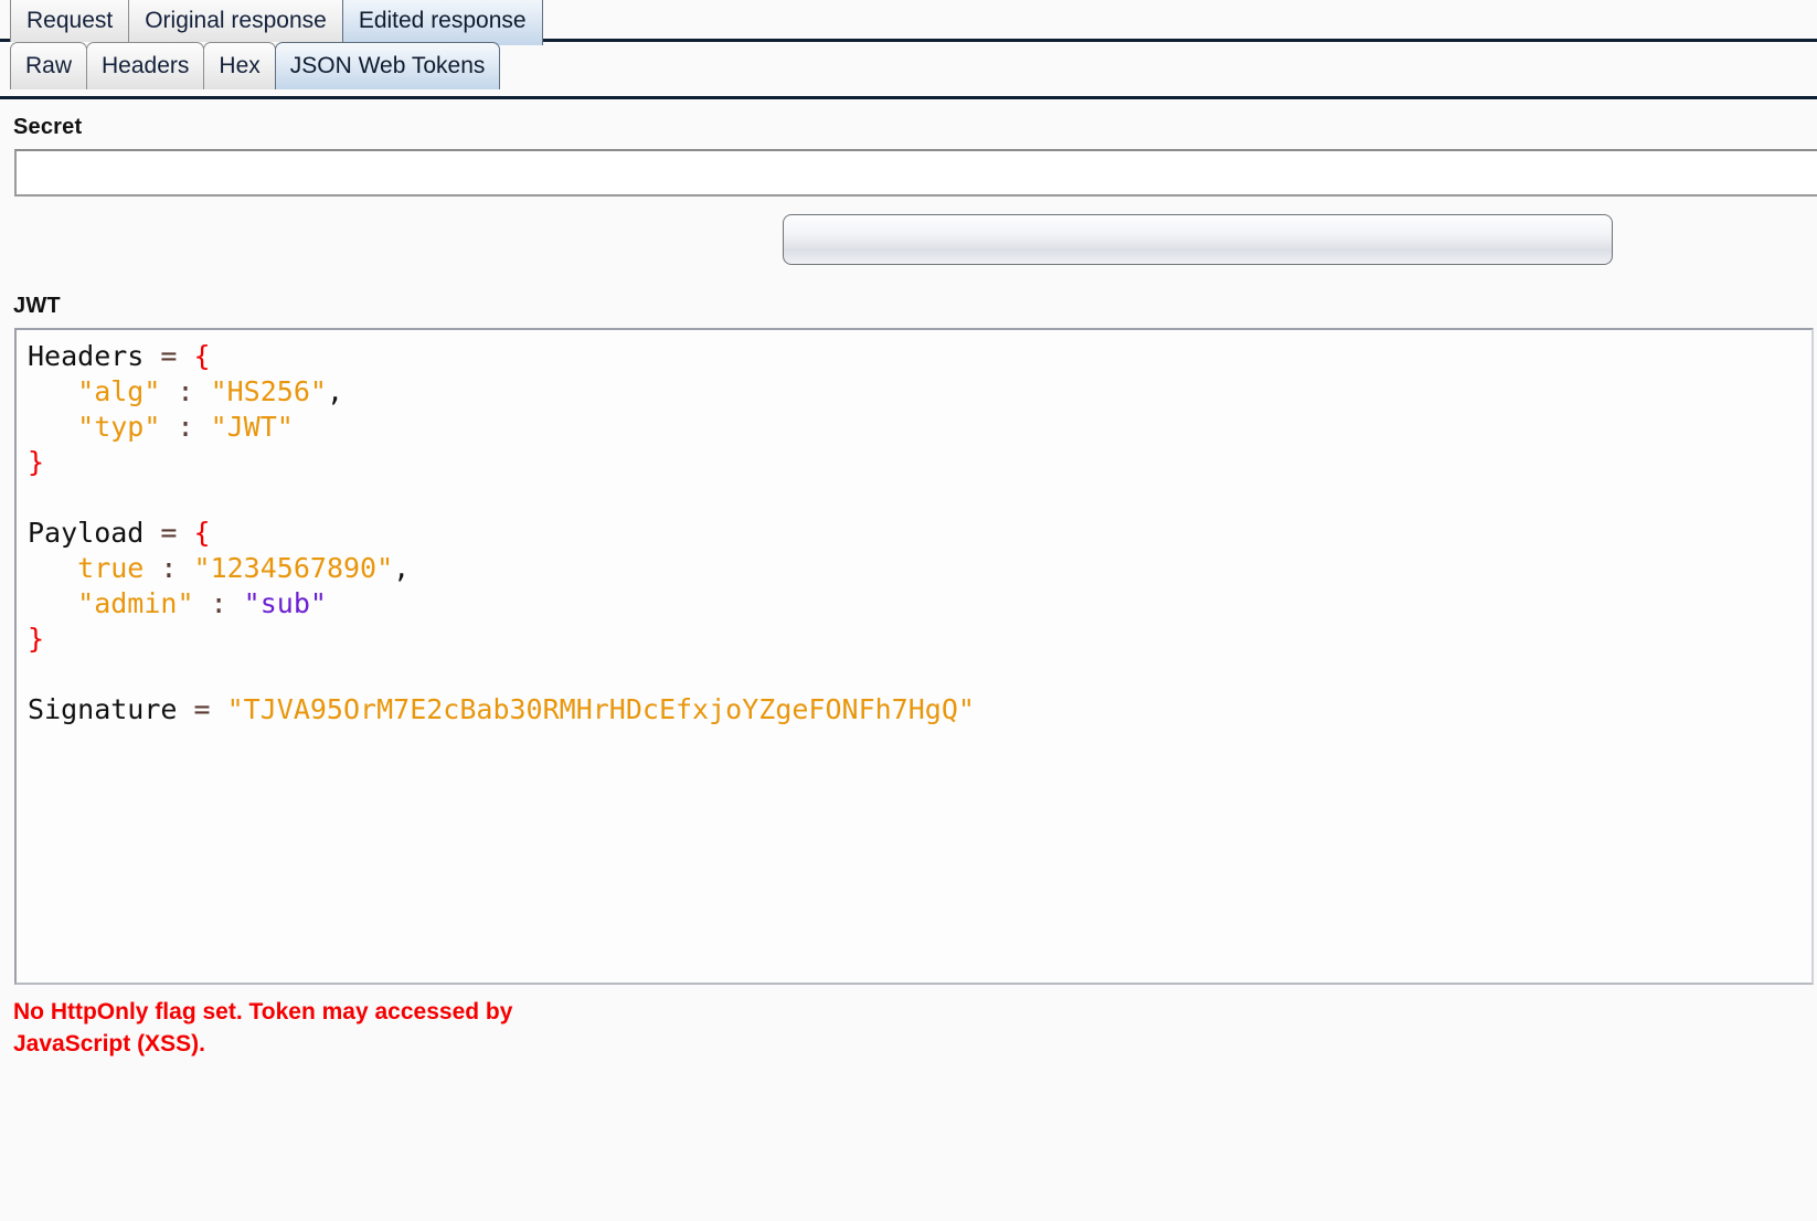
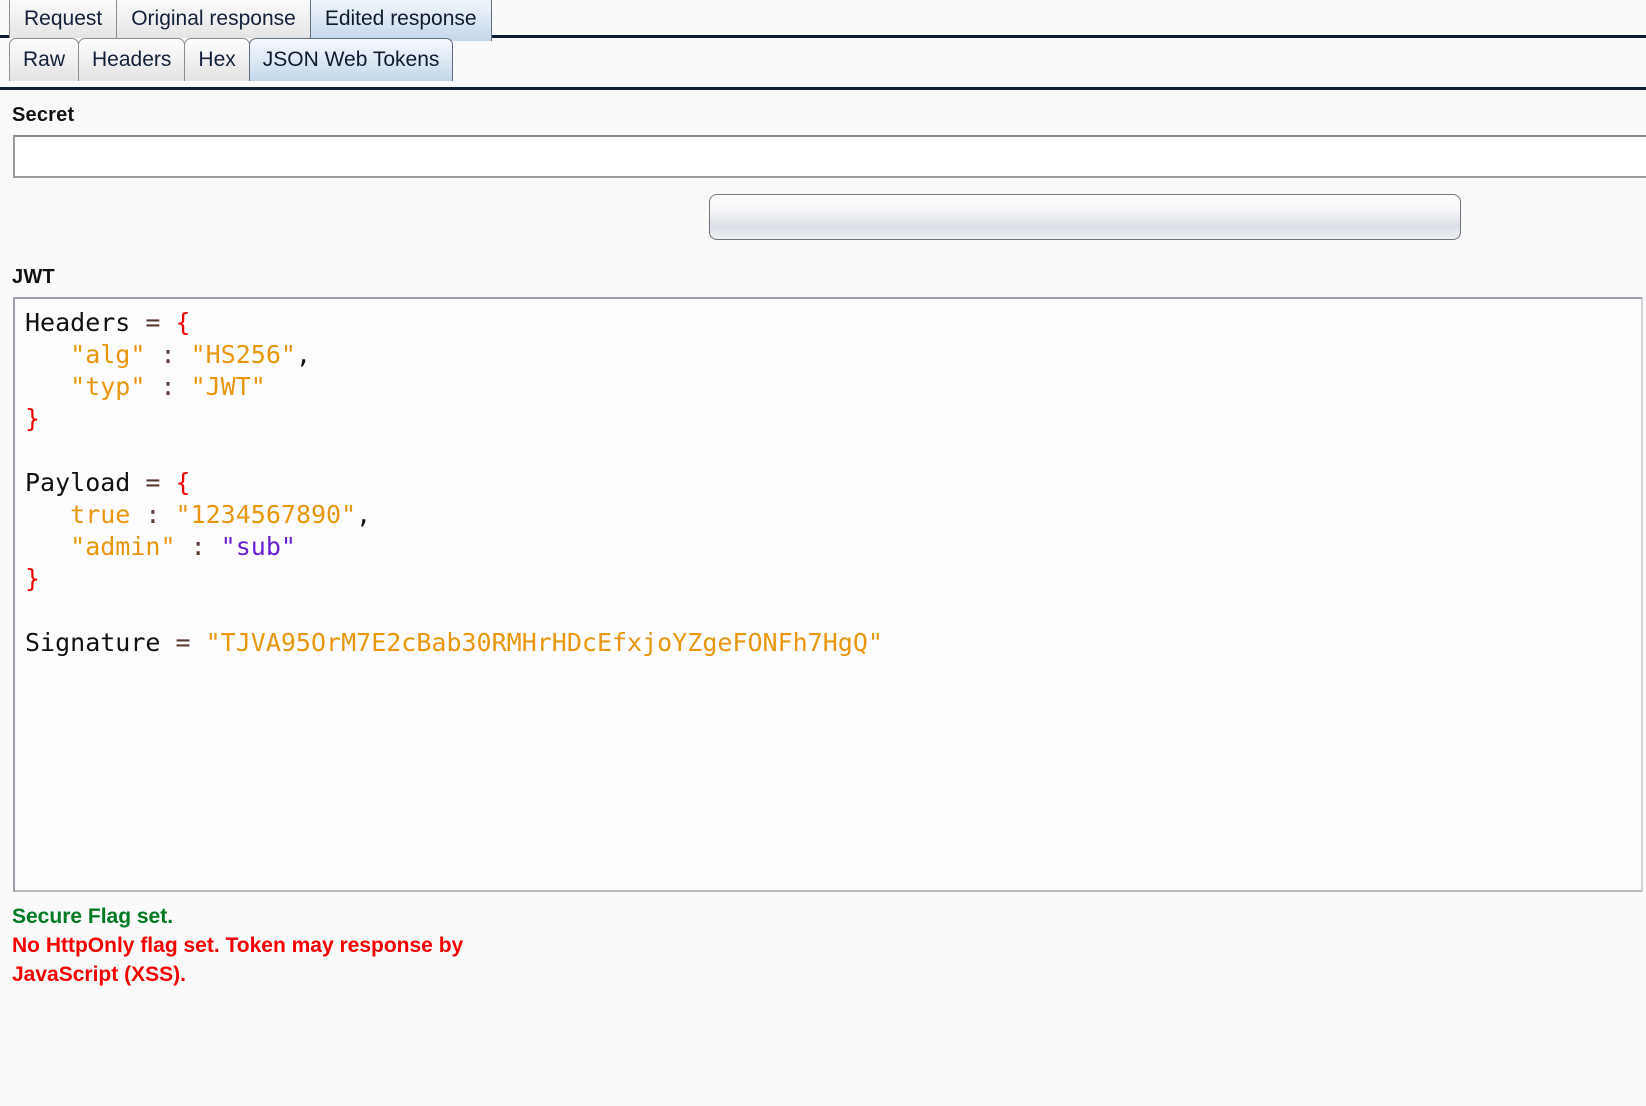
  Request Original response Edited response
  Raw Headers Hex JSON Web Tokens
  Secret
  JWT
  Headers = {
  "alg" : "HS256",
  "typ" : "JWT"
  }
  Payload = {
  true : "1234567890",
  "admin" : "sub"
  }
  Signature = "TJVA95OrM7E2cBab30RMHrHDcEfxjoYZgeFONFh7HgQ"
+ Secure Flag set.
- No HttpOnly flag set. Token may accessed by
+ No HttpOnly flag set. Token may response by
  JavaScript (XSS).
